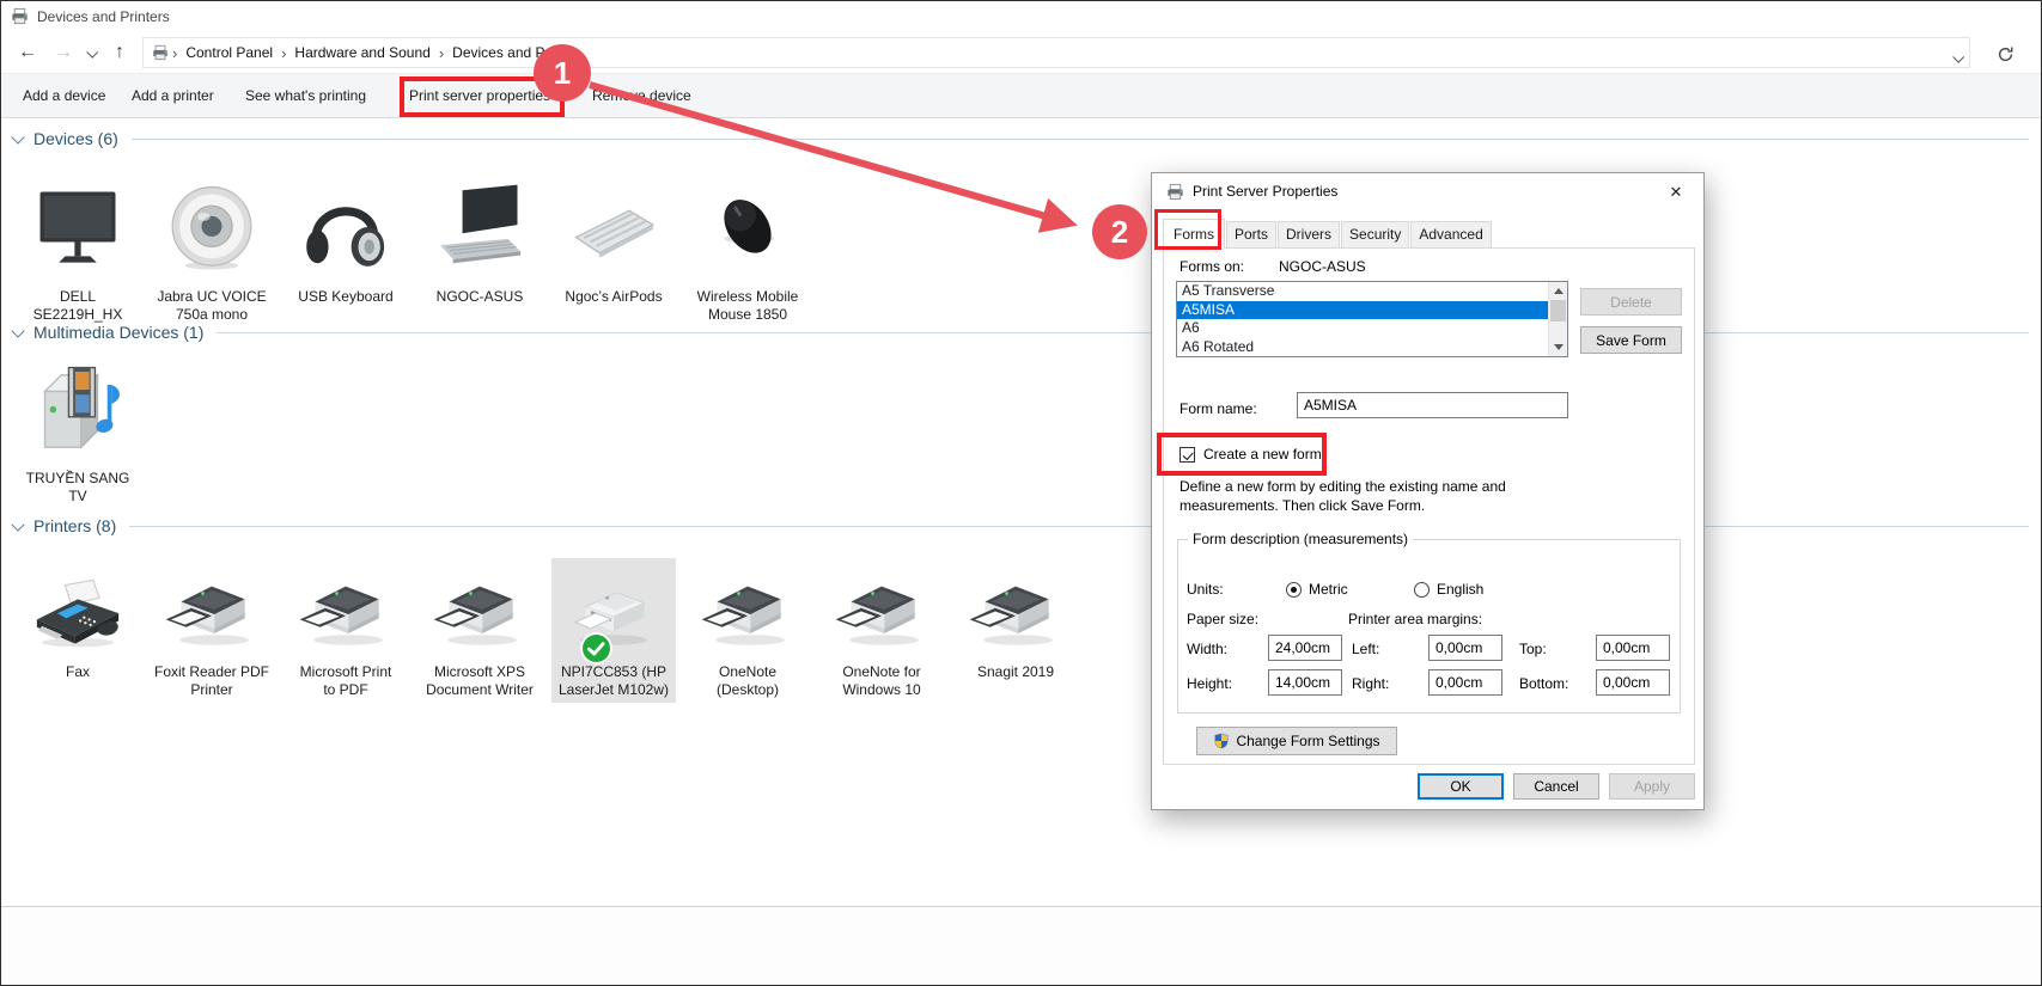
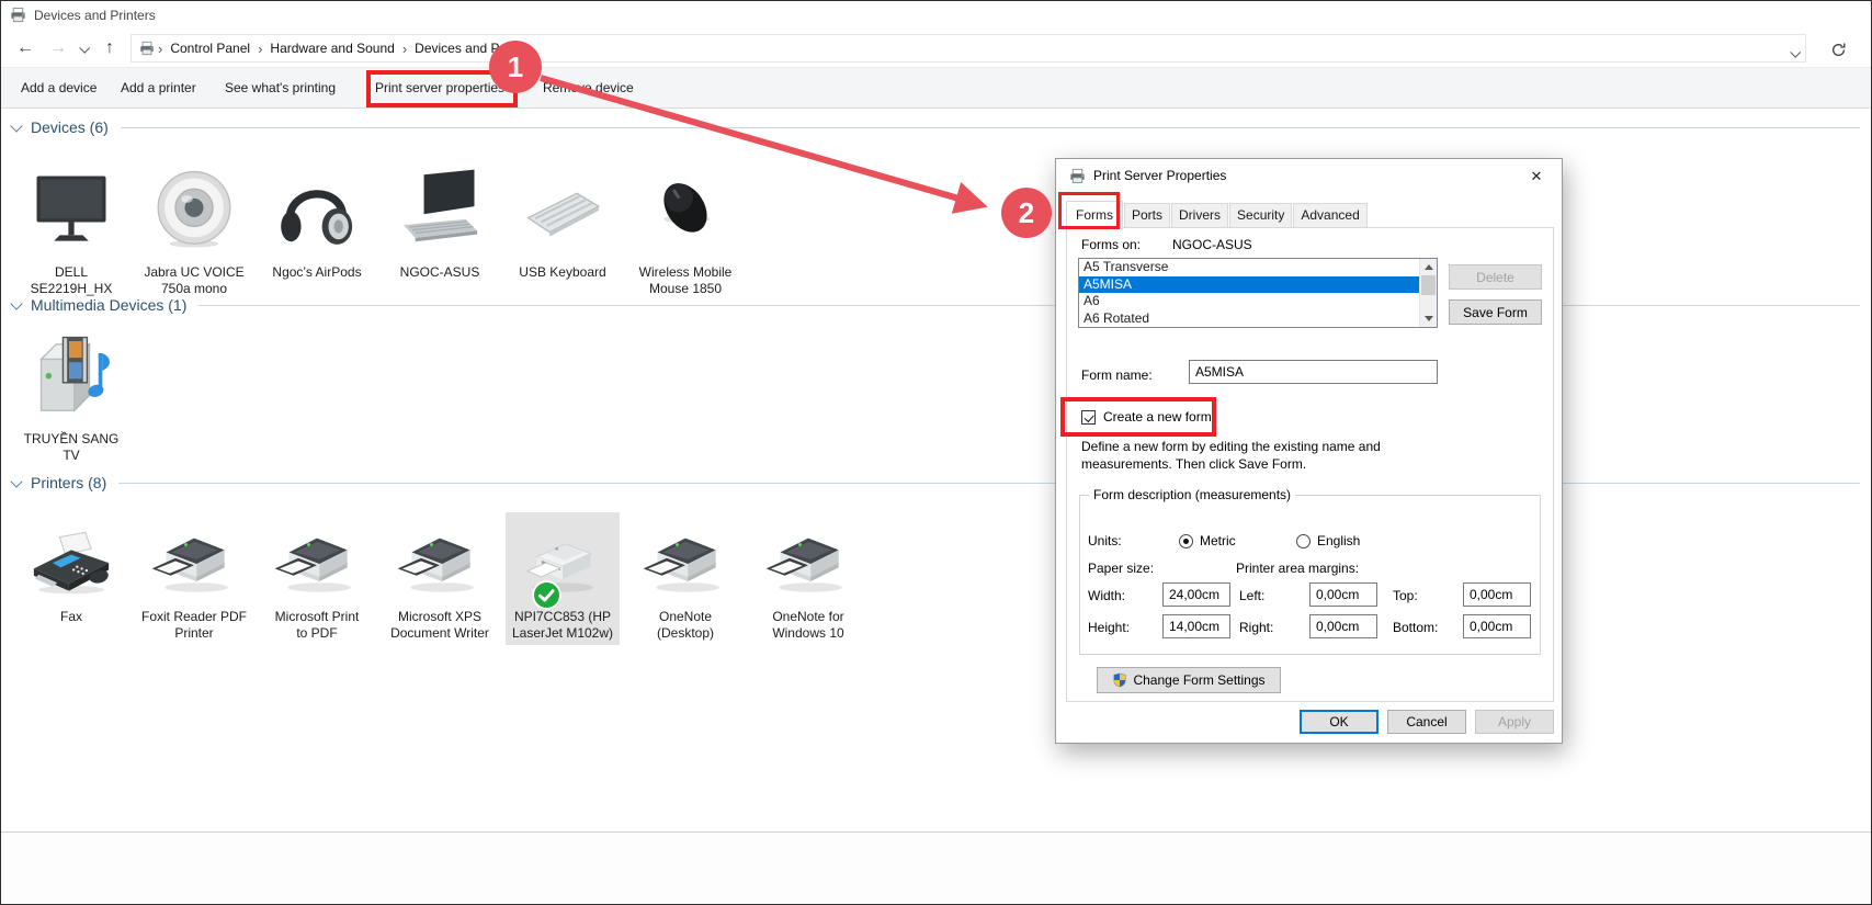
  Devices and Printers
  ←
  →
  ↑
  ›
  Control Panel
  ›
  Hardware and Sound
  ›
  Devices and
  Add a device
  Add a printer
  See what's printing
  Print server propertie
  Ree device
  Devices (6)
  DELL
  SE2219H_HX
  Jabra UC VOICE
  750a mono
- USB Keyboard
+ Ngoc’s AirPods
  NGOC-ASUS
- Ngoc’s AirPods
+ USB Keyboard
  Wireless Mobile
  Mouse 1850
  Multimedia Devices (1)
  TRUYỀN SANG
  TV
  Printers (8)
  Fax
  Foxit Reader PDF
  Printer
  Microsoft Print
  to PDF
  Microsoft XPS
  Document Writer
  NPI7CC853 (HP
  LaserJet M102w)
  OneNote
  (Desktop)
  OneNote for
  Windows 10
- Snagit 2019
  Print Server Properties
  ✕
  Forms
  Ports
  Drivers
  Security
  Advanced
  Forms on:
  NGOC-ASUS
  A5 Transverse
  A5MISA
  A6
  A6 Rotated
  Delete
  Save Form
  Form name:
  A5MISA
  Create a new form
  Define a new form by editing the existing name and
  measurements. Then click Save Form.
  Form description (measurements)
  Units:
  Metric
  English
  Paper size:
  Printer area margins:
  Width:
  24,00cm
  Left:
  0,00cm
  Top:
  0,00cm
  Height:
  14,00cm
  Right:
  0,00cm
  Bottom:
  0,00cm
  Change Form Settings
  OK
  Cancel
  Apply
  1
  2
